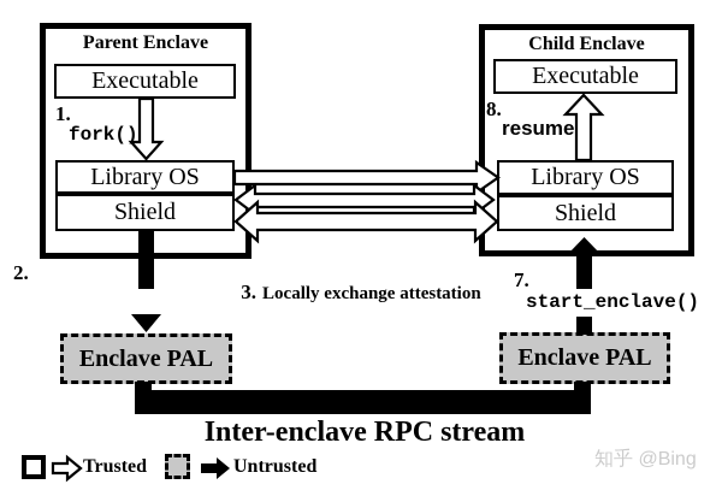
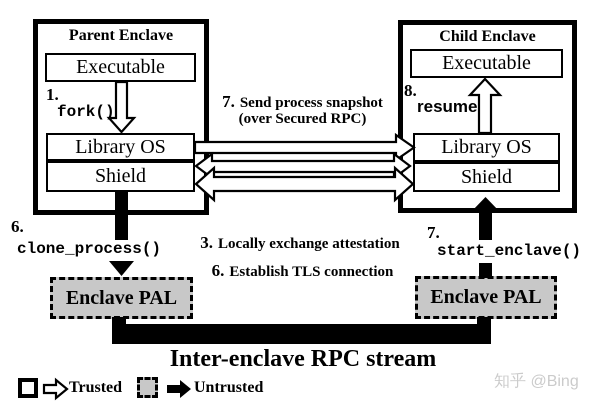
  Parent Enclave
  Executable
  Library OS
  Shield
  Child Enclave
  Executable
  Library OS
  Shield
  Enclave PAL
  Enclave PAL
  1.
  fork()
- 2.
+ 6.
+ clone_process()
  7.
  start_enclave()
  3. Locally exchange attestation
+ 6. Establish TLS connection
+ 7. Send process snapshot
+ (over Secured RPC)
  8.
  resume
  Inter-enclave RPC stream
  Trusted
  Untrusted
  知乎 @Bing
